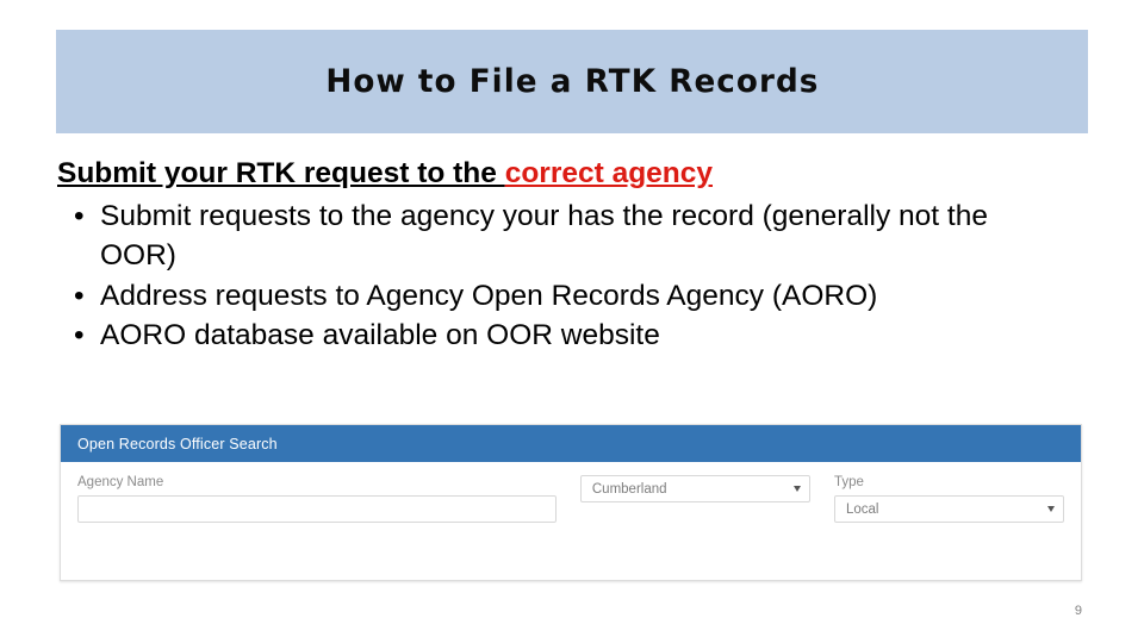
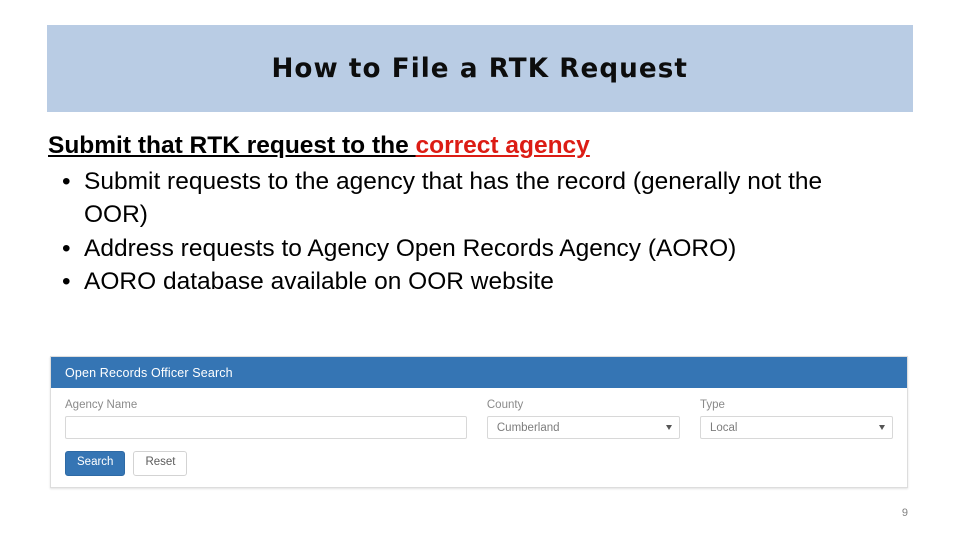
- How to File a RTK Records
+ How to File a RTK Request
- Submit your RTK request to the correct agency
+ Submit that RTK request to the correct agency
  •
- Submit requests to the agency your has the record (generally not the OOR)
+ Submit requests to the agency that has the record (generally not the OOR)
  •
  Address requests to Agency Open Records Agency (AORO)
  •
  AORO database available on OOR website
  Open Records Officer Search
  Agency Name
+ County
  Cumberland
  Type
  Local
+ Search
+ Reset
  9
